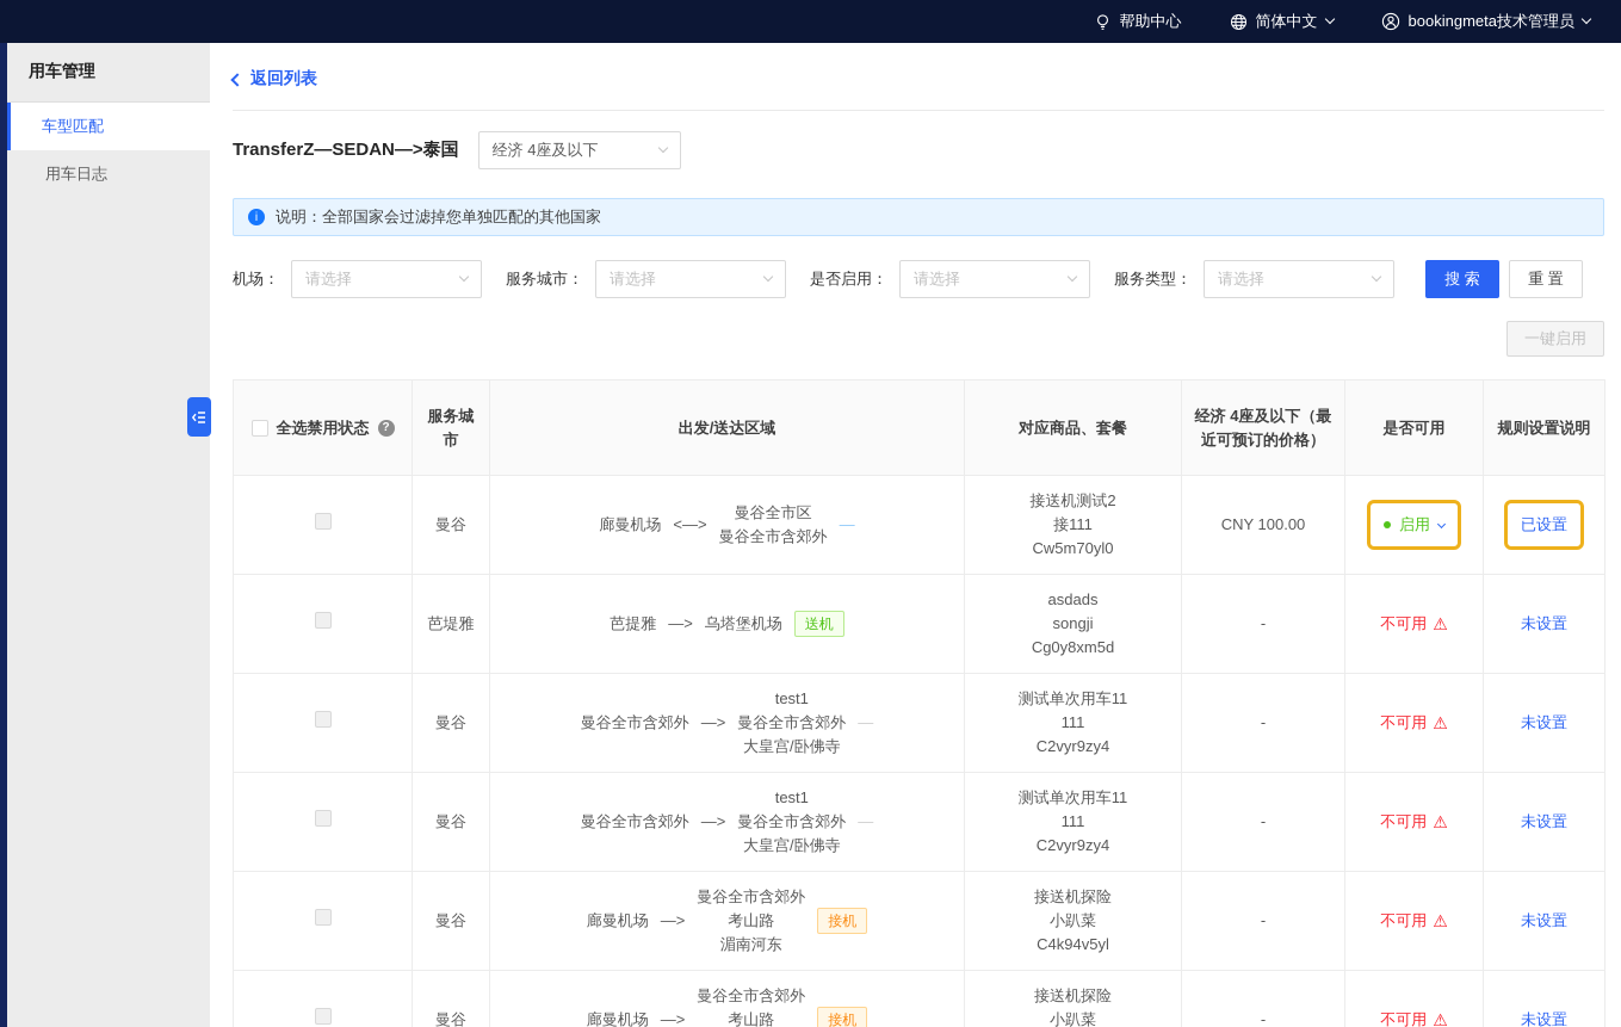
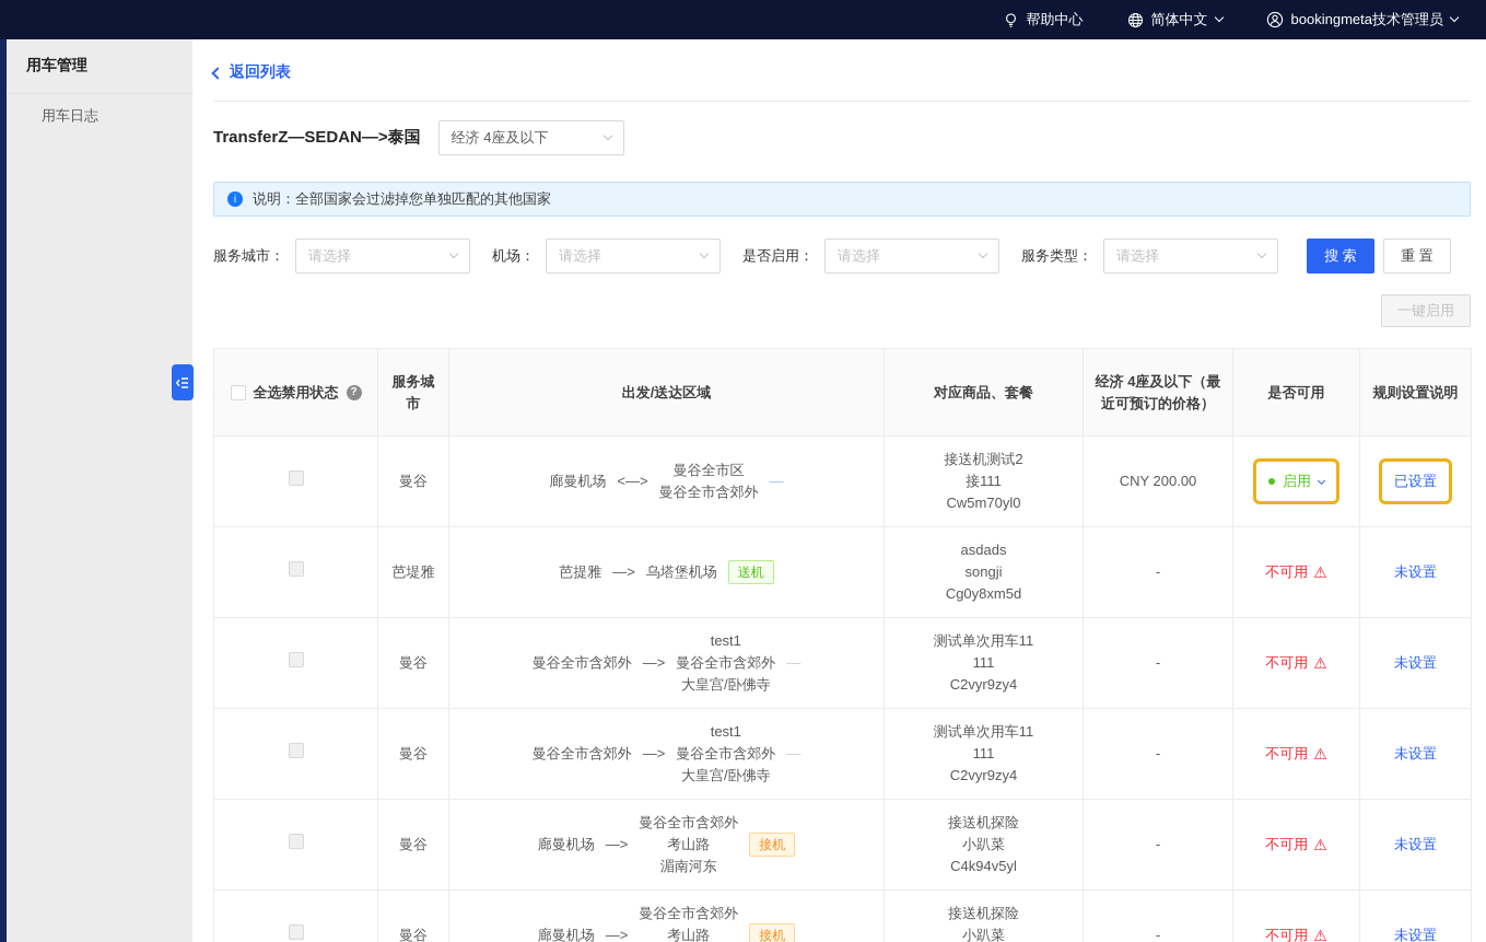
  帮助中心
  简体中文
  bookingmeta技术管理员
  用车管理
- 车型匹配
  用车日志
  返回列表
  TransferZ—SEDAN—>泰国
  经济 4座及以下
  i
  说明：全部国家会过滤掉您单独匹配的其他国家
- 机场：
+ 服务城市：
  请选择
- 服务城市：
+ 机场：
  请选择
  是否启用：
  请选择
  服务类型：
  请选择
  搜 索
  重 置
  一键启用
  全选禁用状态 ?	服务城市	出发/送达区域	对应商品、套餐	经济 4座及以下（最近可预订的价格）	是否可用	规则设置说明
- 	曼谷	廊曼机场 <—>曼谷全市区曼谷全市含郊外—	接送机测试2接111Cw5m70yl0	CNY 100.00	启用	已设置
+ 	曼谷	廊曼机场 <—>曼谷全市区曼谷全市含郊外—	接送机测试2接111Cw5m70yl0	CNY 200.00	启用	已设置
  	芭堤雅	芭提雅 —> 乌塔堡机场 送机	asdadssongjiCg0y8xm5d	-	不可用 ⚠	未设置
  	曼谷	曼谷全市含郊外 —>test1曼谷全市含郊外大皇宫/卧佛寺—	测试单次用车11111C2vyr9zy4	-	不可用 ⚠	未设置
  	曼谷	曼谷全市含郊外 —>test1曼谷全市含郊外大皇宫/卧佛寺—	测试单次用车11111C2vyr9zy4	-	不可用 ⚠	未设置
  	曼谷	廊曼机场 —>曼谷全市含郊外考山路湄南河东接机	接送机探险小趴菜C4k94v5yl	-	不可用 ⚠	未设置
  	曼谷	廊曼机场 —>曼谷全市含郊外考山路 接机	接送机探险小趴菜	-	不可用 ⚠	未设置
